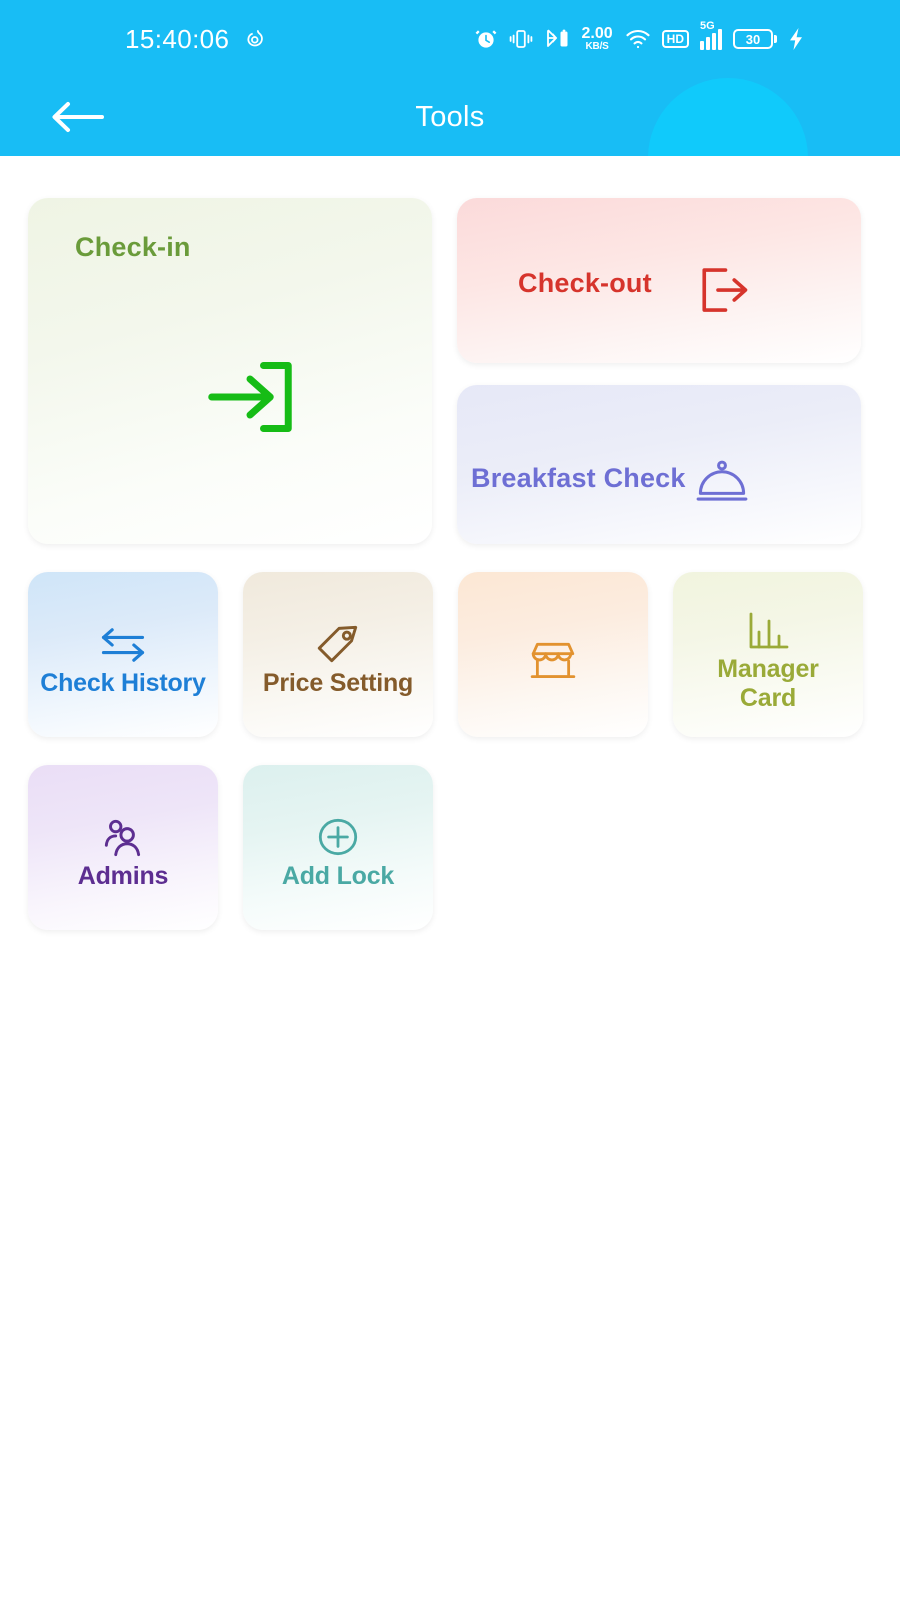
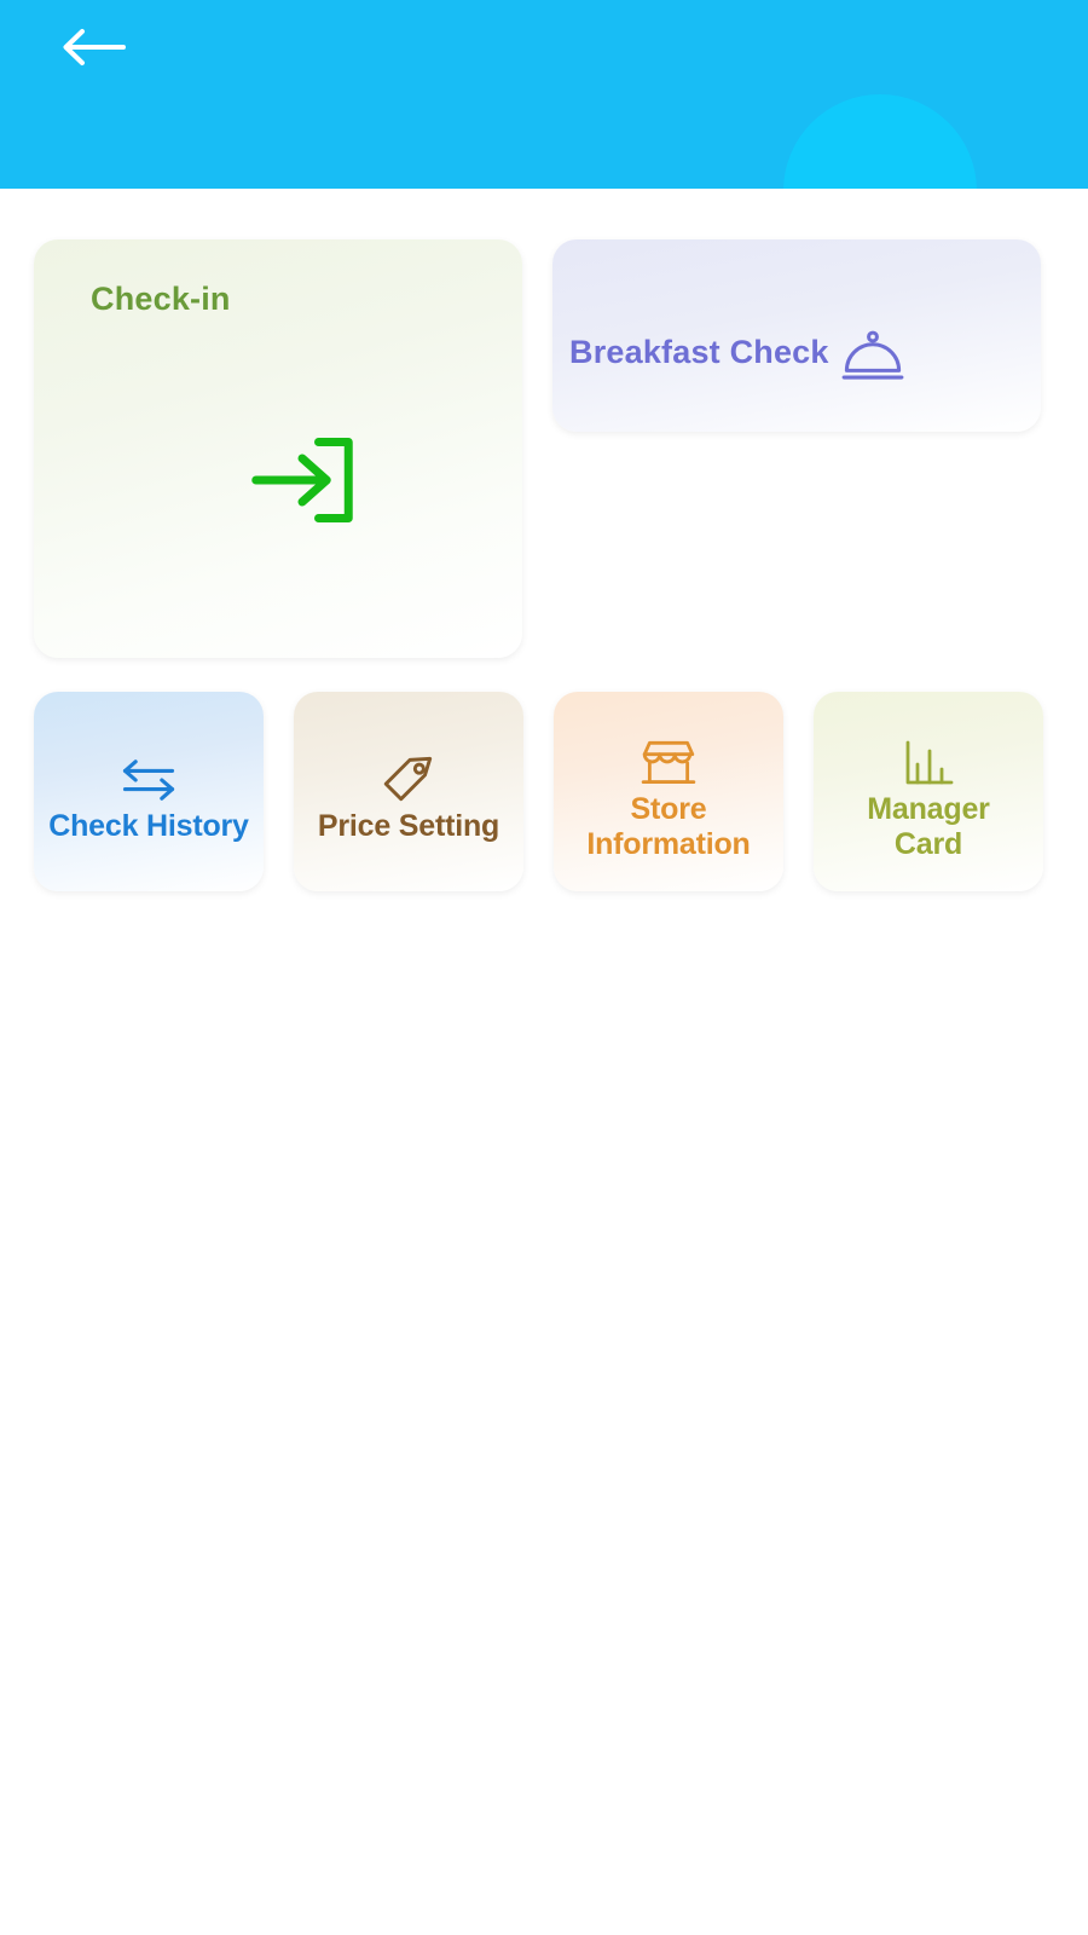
- 15:40:06
- 2.00
- KB/S
- HD
- 5G
- 30
- Tools
  Check-in
- Check-out
  Breakfast Check
  Check History
  Price Setting
+ Store
+ Information
  Manager
  Card
- Admins
- Add Lock
